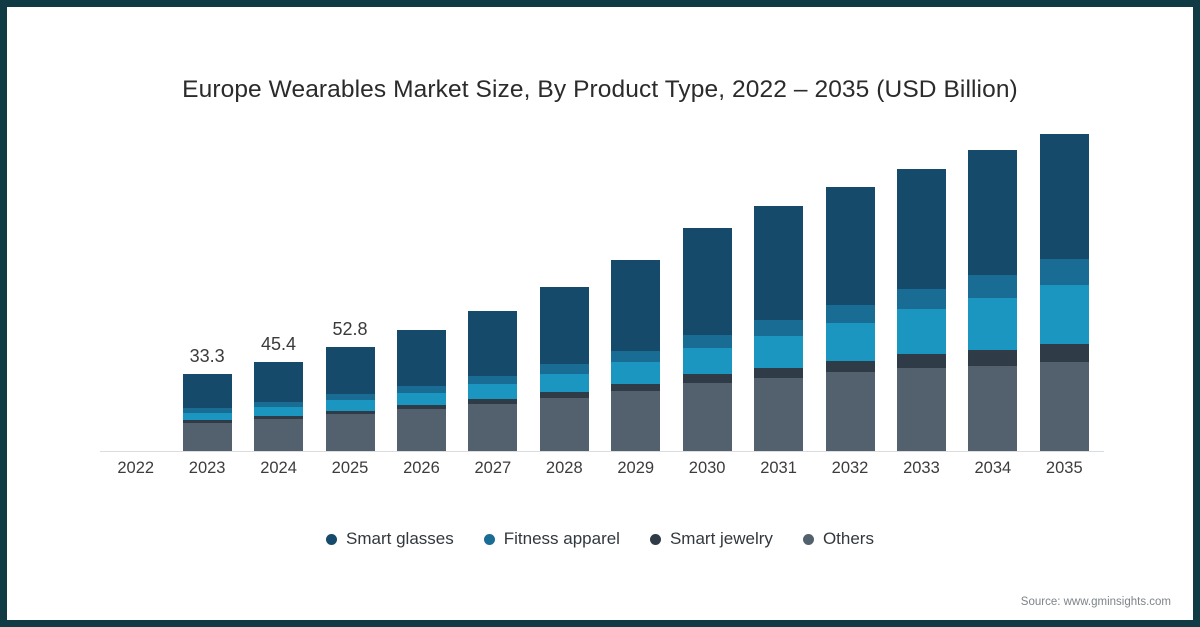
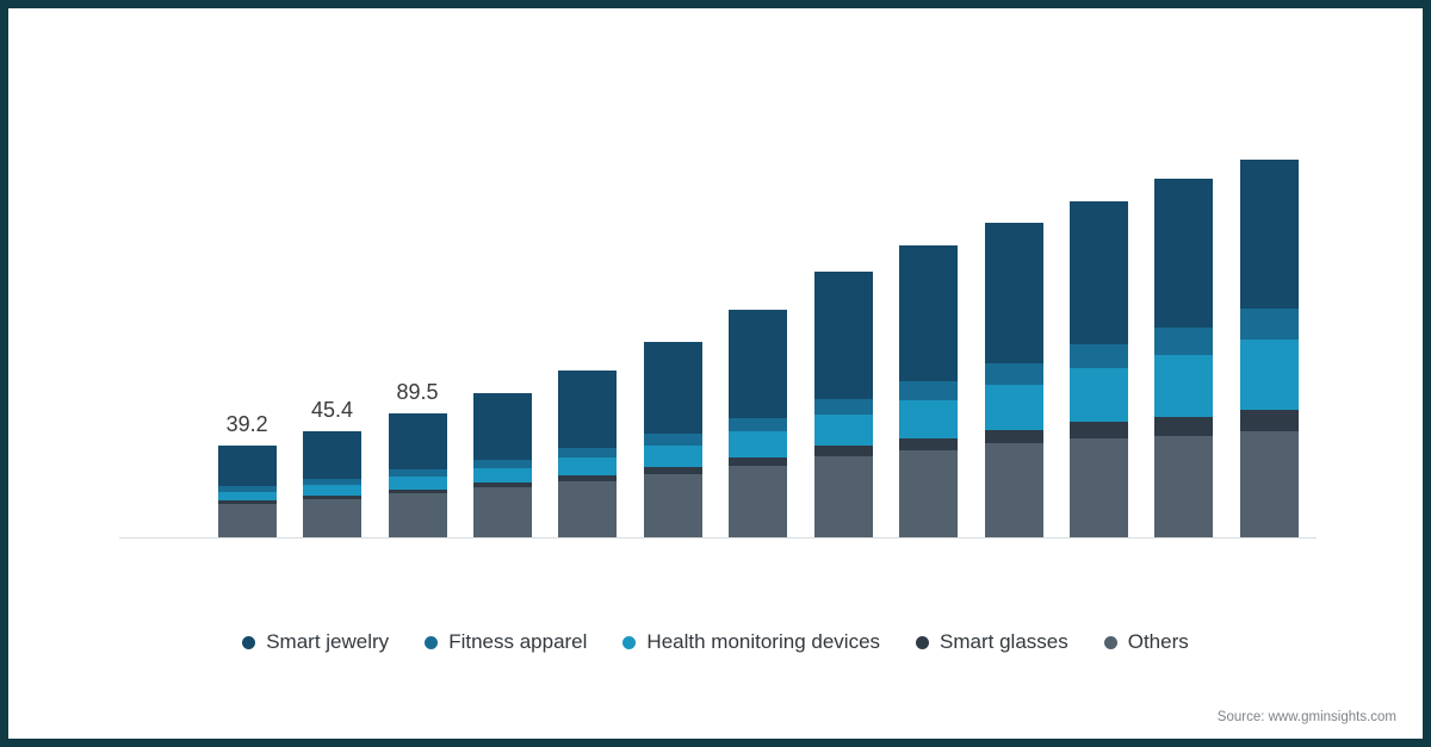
- Europe Wearables Market Size, By Product Type, 2022 – 2035 (USD Billion)
- 33.3
+ 39.2
  45.4
- 52.8
+ 89.5
- 2022
- 2023
- 2024
- 2025
- 2026
- 2027
- 2028
- 2029
- 2030
- 2031
- 2032
- 2033
- 2034
- 2035
- Smart glasses
+ Smart jewelry
  Fitness apparel
+ Health monitoring devices
- Smart jewelry
+ Smart glasses
  Others
  Source: www.gminsights.com
